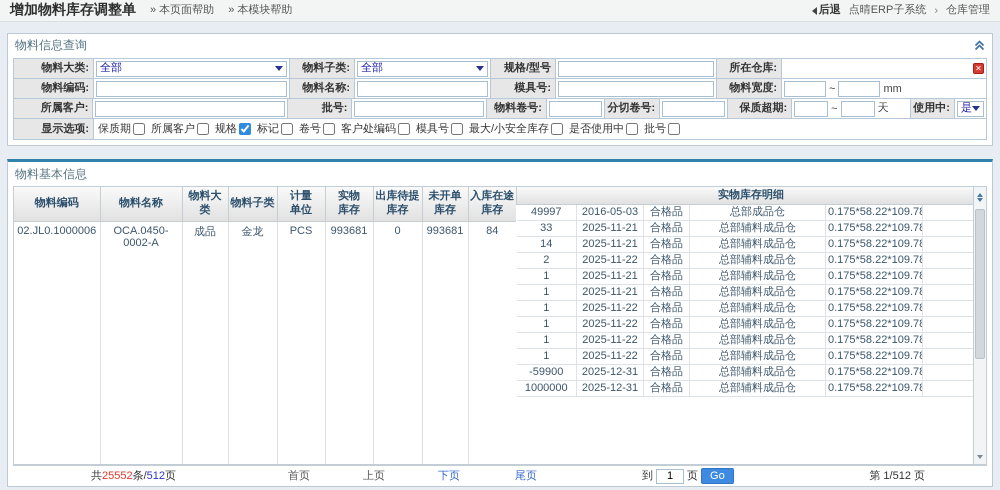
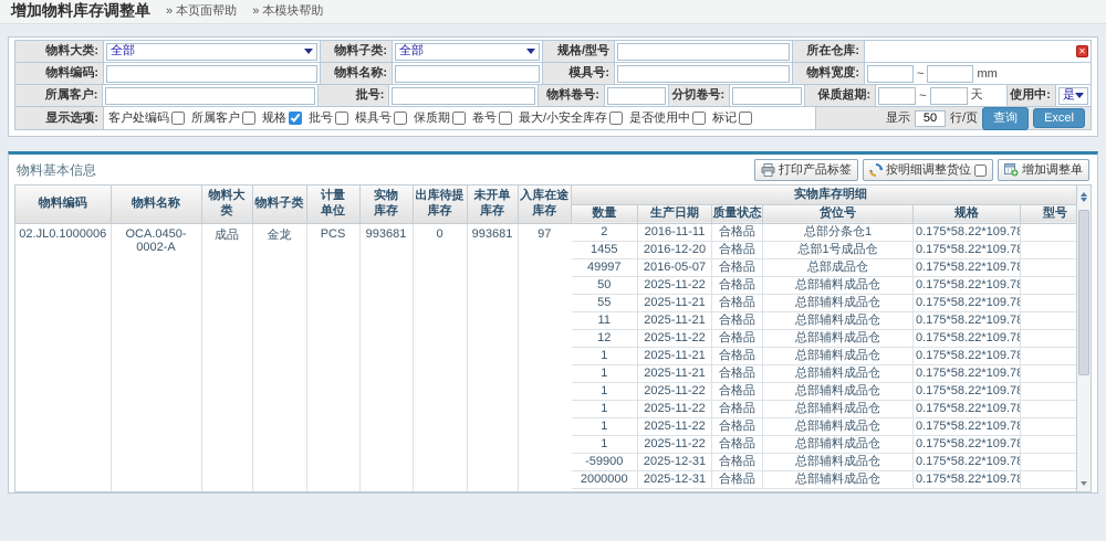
  增加物料库存调整单
  » 本页面帮助
  » 本模块帮助
- 后退
- 点晴ERP子系统
- ›
- 仓库管理
- 物料信息查询
  物料大类:
  全部
  物料子类:
  全部
  规格/型号
  所在仓库:
  ✕
  物料编码:
  物料名称:
  模具号:
  物料宽度:
  ~
  mm
  所属客户:
  批号:
  物料卷号:
  分切卷号:
  保质超期:
  ~
  天
  使用中:
  是
  显示选项:
- 保质期
+ 客户处编码
  所属客户
  规格
- 标记
+ 批号
- 卷号
+ 模具号
- 客户处编码
+ 保质期
- 模具号
+ 卷号
  最大/小安全库存
  是否使用中
- 批号
+ 标记
+ 显示
+ 50
+ 行/页
+ 查询
+ Excel
  物料基本信息
+ 打印产品标签
+ 按明细调整货位
+ 增加调整单
  物料编码	物料名称	物料大类	物料子类	计量 单位	实物 库存	出库待提 库存	未开单 库存	入库在途 库存
- 02.JL0.1000006	OCA.0450-0002-A	成品	金龙	PCS	993681	0	993681	84
+ 02.JL0.1000006	OCA.0450-0002-A	成品	金龙	PCS	993681	0	993681	97
  实物库存明细
+ 数量	生产日期	质量状态	货位号	规格	型号
+ 2	2016-11-11	合格品	总部分条仓1	0.175*58.22*109.78
+ 1455	2016-12-20	合格品	总部1号成品仓	0.175*58.22*109.78
- 49997	2016-05-03	合格品	总部成品仓	0.175*58.22*109.78
+ 49997	2016-05-07	合格品	总部成品仓	0.175*58.22*109.78
+ 50	2025-11-22	合格品	总部辅料成品仓	0.175*58.22*109.78
- 33	2025-11-21	合格品	总部辅料成品仓	0.175*58.22*109.78
+ 55	2025-11-21	合格品	总部辅料成品仓	0.175*58.22*109.78
- 14	2025-11-21	合格品	总部辅料成品仓	0.175*58.22*109.78
+ 11	2025-11-21	合格品	总部辅料成品仓	0.175*58.22*109.78
- 2	2025-11-22	合格品	总部辅料成品仓	0.175*58.22*109.78
+ 12	2025-11-22	合格品	总部辅料成品仓	0.175*58.22*109.78
  1	2025-11-21	合格品	总部辅料成品仓	0.175*58.22*109.78
  1	2025-11-21	合格品	总部辅料成品仓	0.175*58.22*109.78
  1	2025-11-22	合格品	总部辅料成品仓	0.175*58.22*109.78
  1	2025-11-22	合格品	总部辅料成品仓	0.175*58.22*109.78
  1	2025-11-22	合格品	总部辅料成品仓	0.175*58.22*109.78
  1	2025-11-22	合格品	总部辅料成品仓	0.175*58.22*109.78
  -59900	2025-12-31	合格品	总部辅料成品仓	0.175*58.22*109.78
- 1000000	2025-12-31	合格品	总部辅料成品仓	0.175*58.22*109.78
+ 2000000	2025-12-31	合格品	总部辅料成品仓	0.175*58.22*109.78
- 共25552条/512页
- 首页
- 上页
- 下页
- 尾页
- 到
- 1
- 页
- Go
- 第 1/512 页
